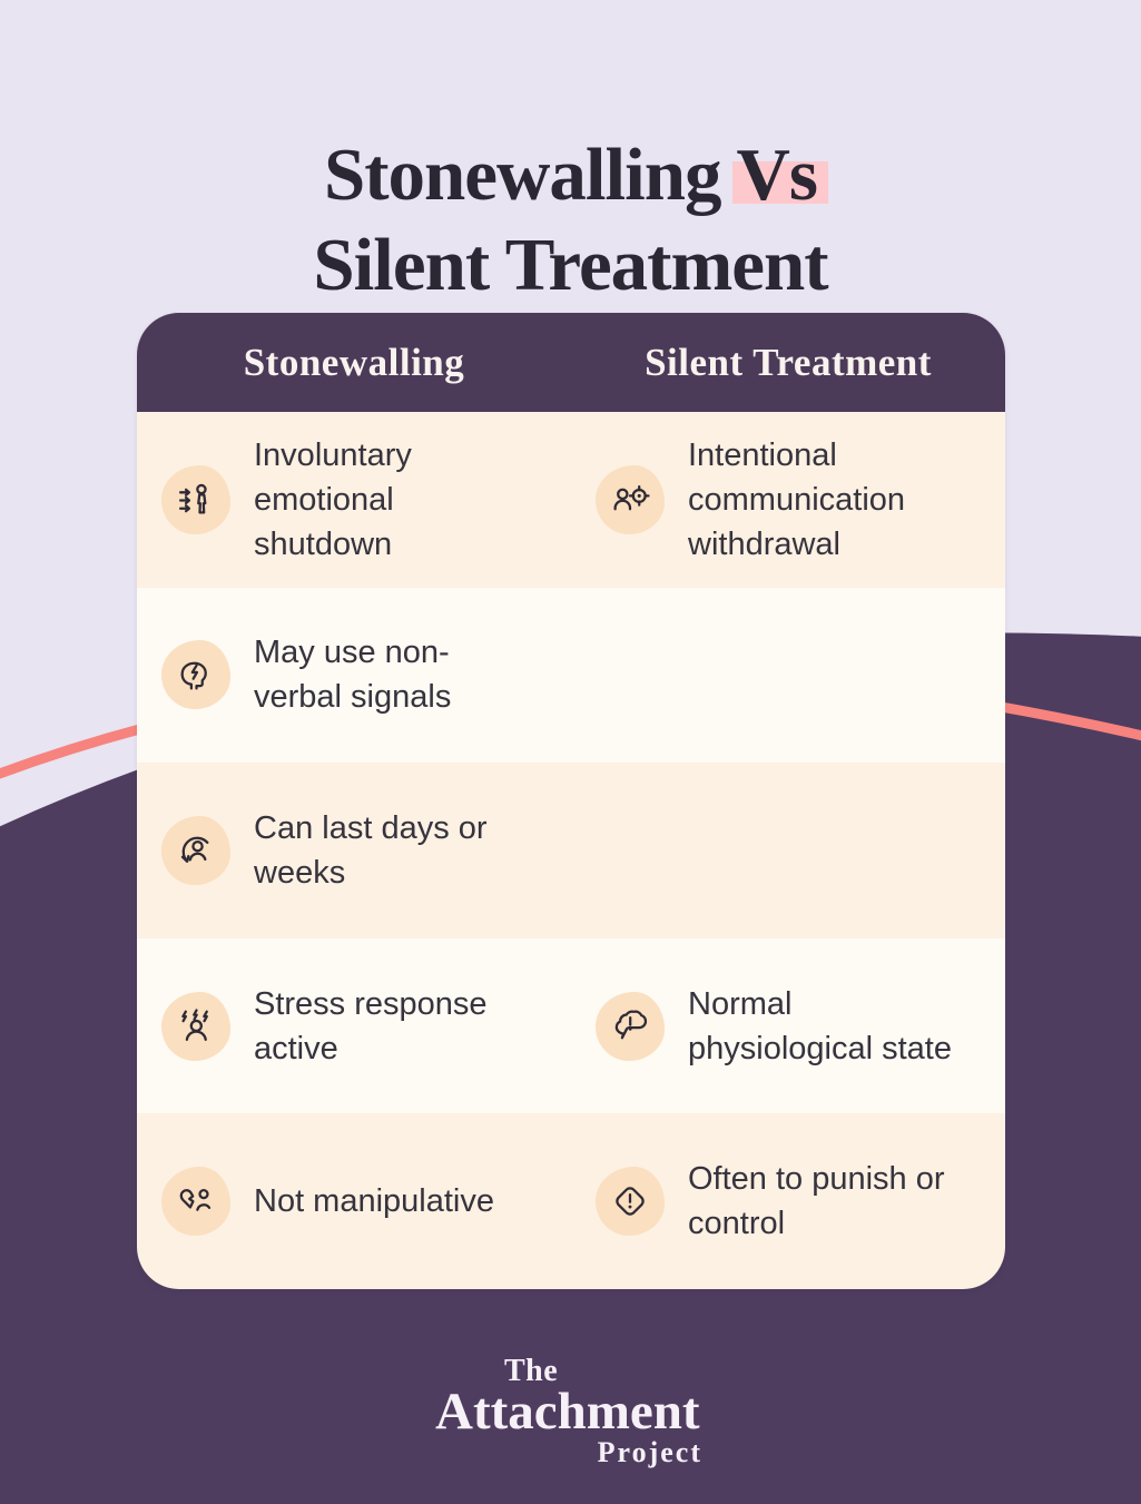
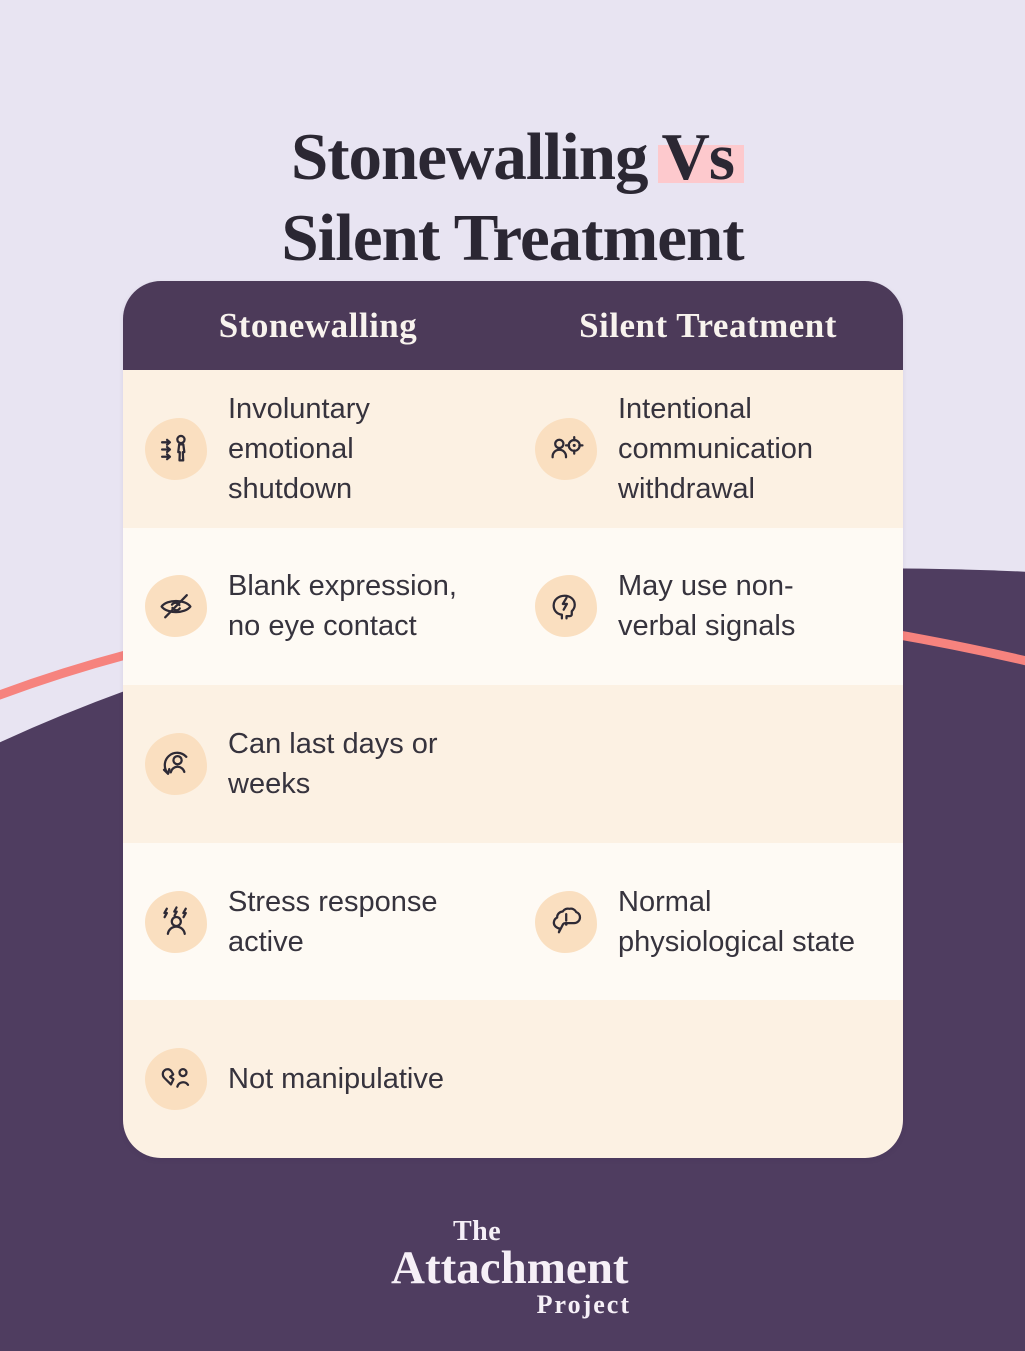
  Stonewalling Vs
  Silent Treatment
  Stonewalling
  Silent Treatment
  Involuntary
  emotional
  shutdown
  Intentional
  communication
  withdrawal
+ Blank expression,
+ no eye contact
  May use non-
  verbal signals
  Can last days or
  weeks
  Stress response
  active
  Normal
  physiological state
  Not manipulative
- Often to punish or
- control
  The
  Attachment
  Project
